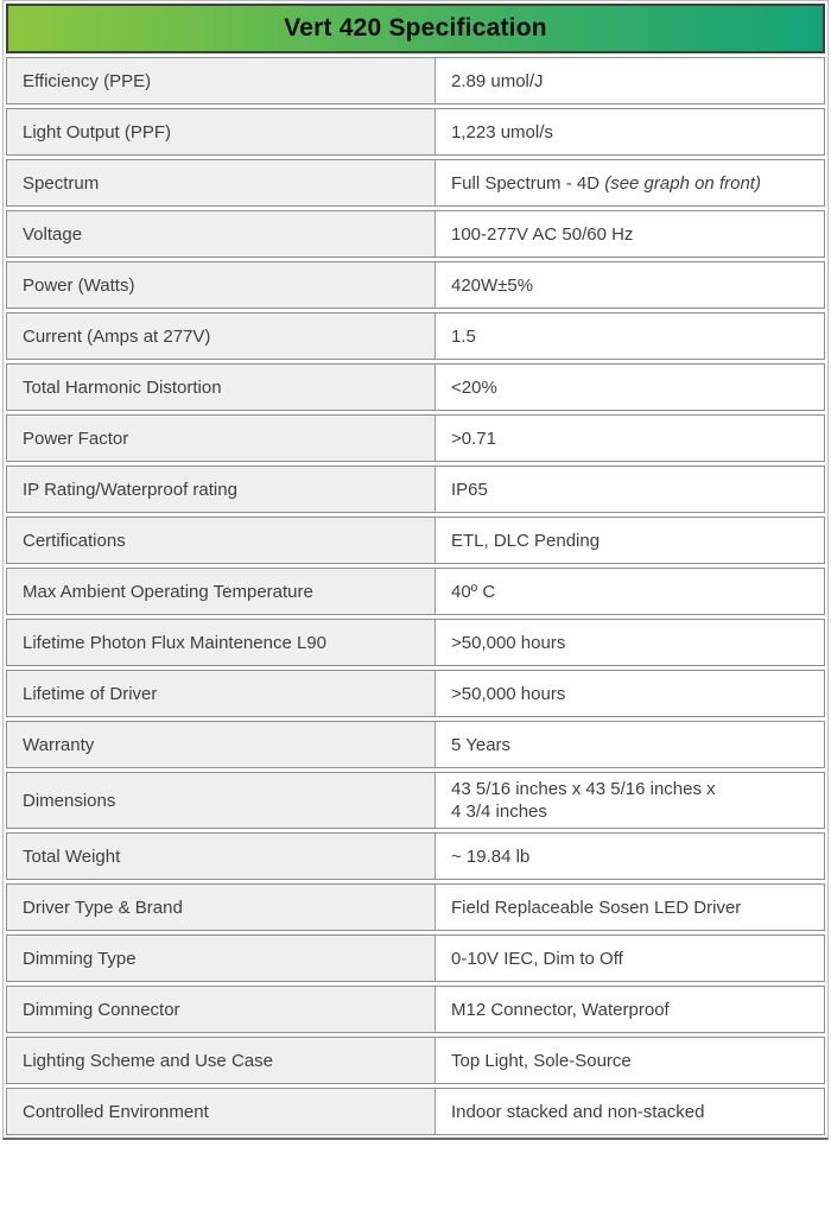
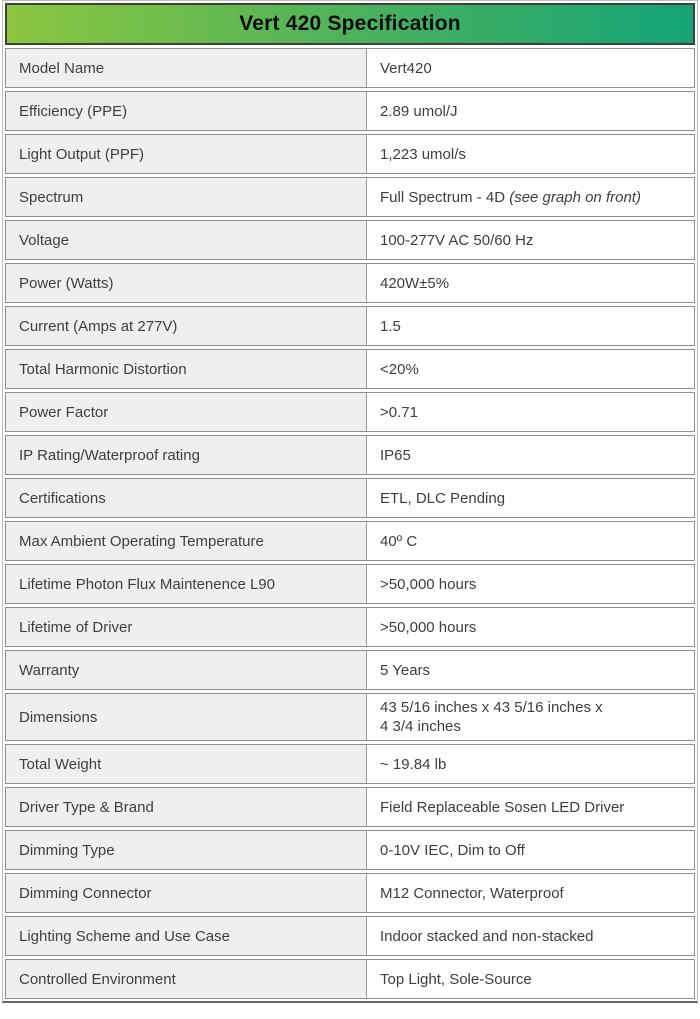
  Vert 420 Specification
+ Model Name
+ Vert420
  Efficiency (PPE)
  2.89 umol/J
  Light Output (PPF)
  1,223 umol/s
  Spectrum
  Full Spectrum - 4D (see graph on front)
  Voltage
  100-277V AC 50/60 Hz
  Power (Watts)
  420W±5%
  Current (Amps at 277V)
  1.5
  Total Harmonic Distortion
  <20%
  Power Factor
  >0.71
  IP Rating/Waterproof rating
  IP65
  Certifications
  ETL, DLC Pending
  Max Ambient Operating Temperature
  40º C
  Lifetime Photon Flux Maintenence L90
  >50,000 hours
  Lifetime of Driver
  >50,000 hours
  Warranty
  5 Years
  Dimensions
  43 5/16 inches x 43 5/16 inches x
  4 3/4 inches
  Total Weight
  ~ 19.84 lb
  Driver Type & Brand
  Field Replaceable Sosen LED Driver
  Dimming Type
  0-10V IEC, Dim to Off
  Dimming Connector
  M12 Connector, Waterproof
  Lighting Scheme and Use Case
- Top Light, Sole-Source
+ Indoor stacked and non-stacked
  Controlled Environment
- Indoor stacked and non-stacked
+ Top Light, Sole-Source
